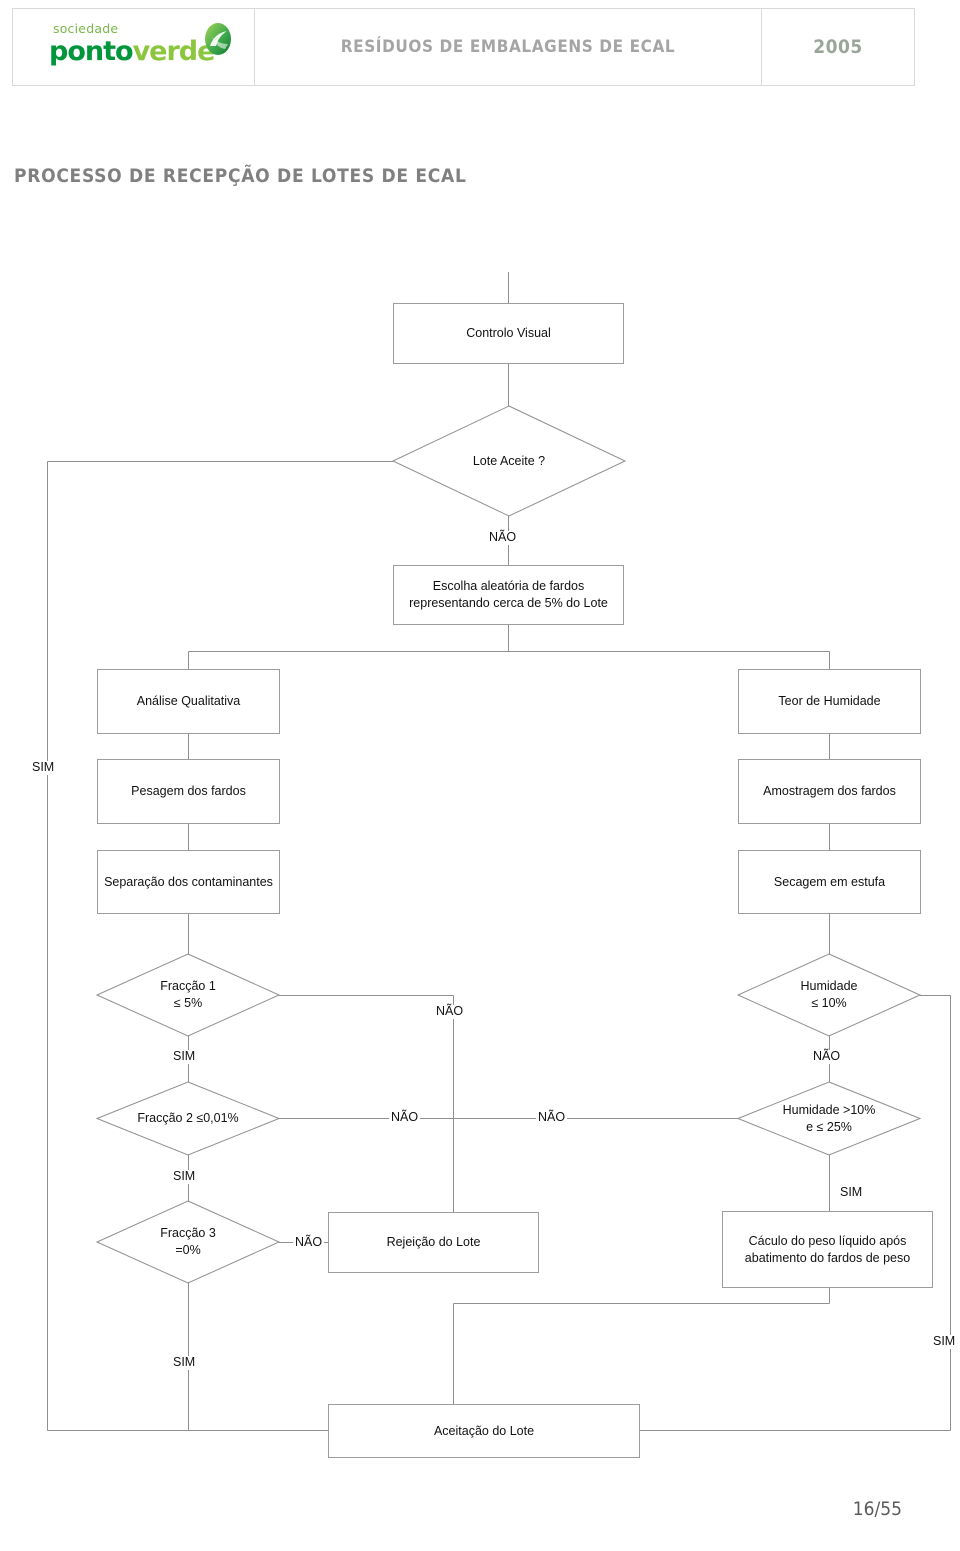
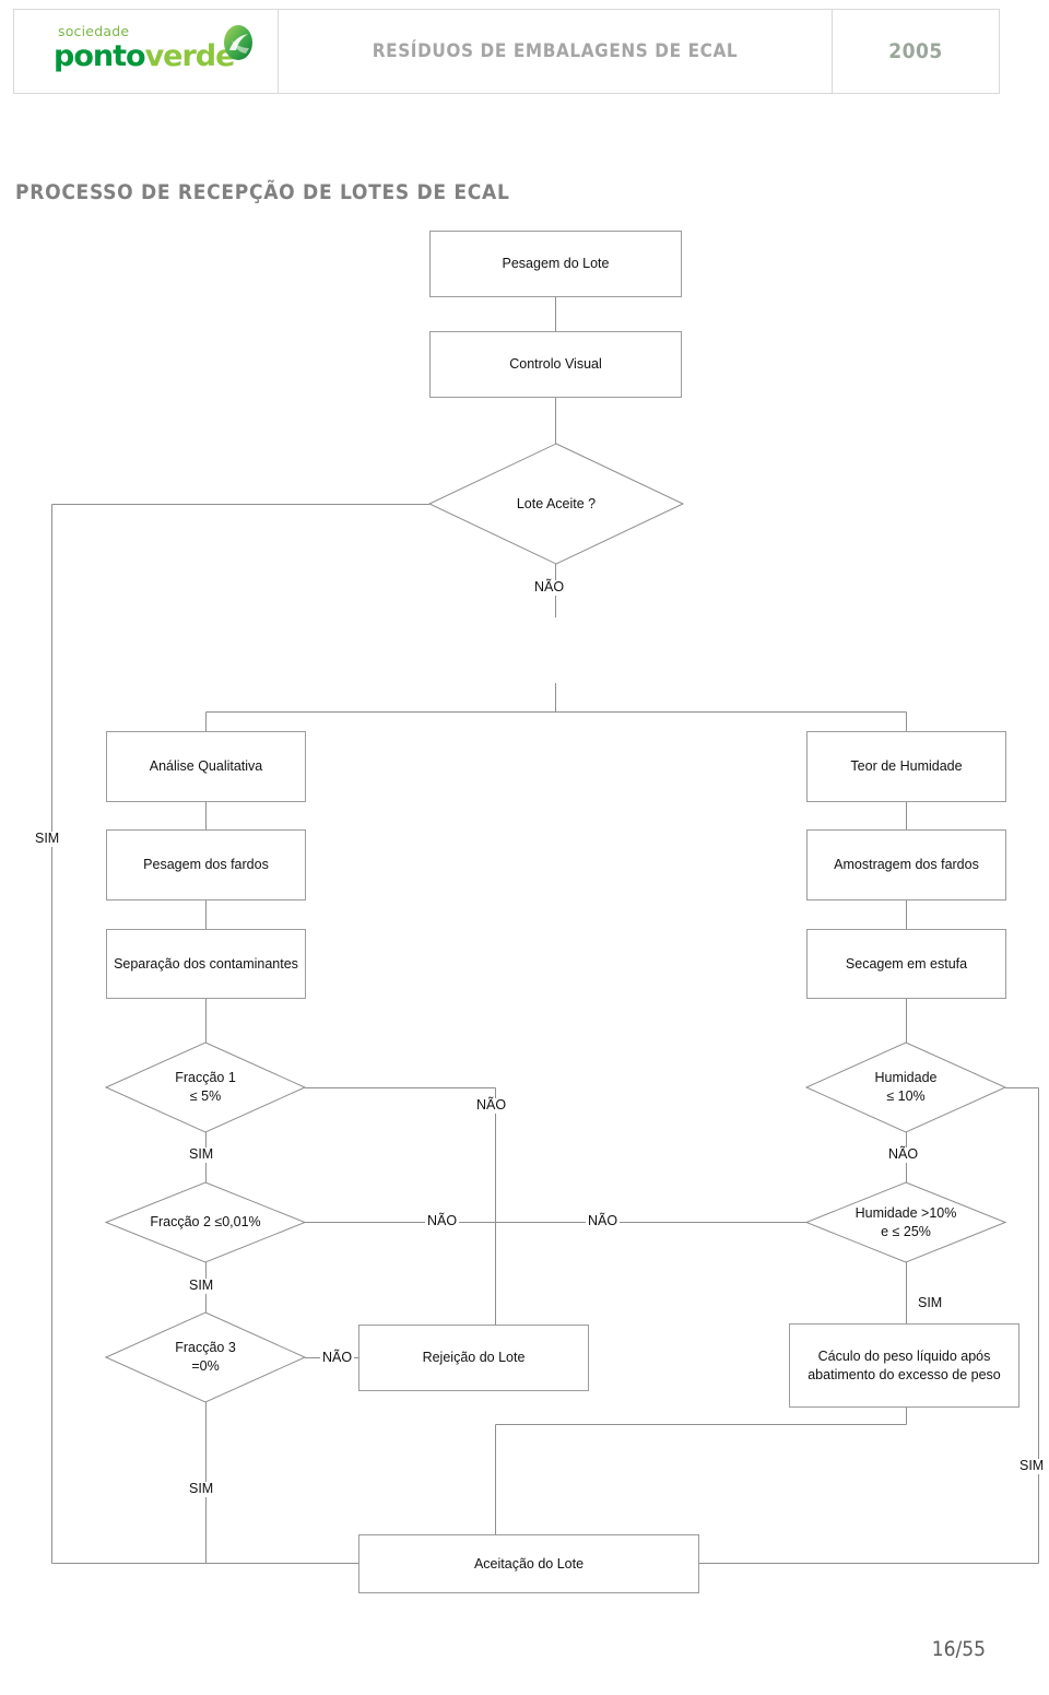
  sociedade
  pontoverde
  RESÍDUOS DE EMBALAGENS DE ECAL
  2005
  PROCESSO DE RECEPÇÃO DE LOTES DE ECAL
+ Pesagem do Lote
  Controlo Visual
  Lote Aceite ?
- Escolha aleatória de fardos representando cerca de 5% do Lote
  Análise Qualitativa
  Pesagem dos fardos
  Separação dos contaminantes
  Teor de Humidade
  Amostragem dos fardos
  Secagem em estufa
  Fracção 1
  ≤ 5%
  Humidade
  ≤ 10%
  Fracção 2 ≤0,01%
  Humidade >10%
  e ≤ 25%
  Fracção 3
  =0%
  Rejeição do Lote
- Cáculo do peso líquido após abatimento do fardos de peso
+ Cáculo do peso líquido após abatimento do excesso de peso
  Aceitação do Lote
  NÃO
  SIM
  NÃO
  SIM
  NÃO
  SIM
  NÃO
  NÃO
  SIM
  SIM
  NÃO
  SIM
  16/55
